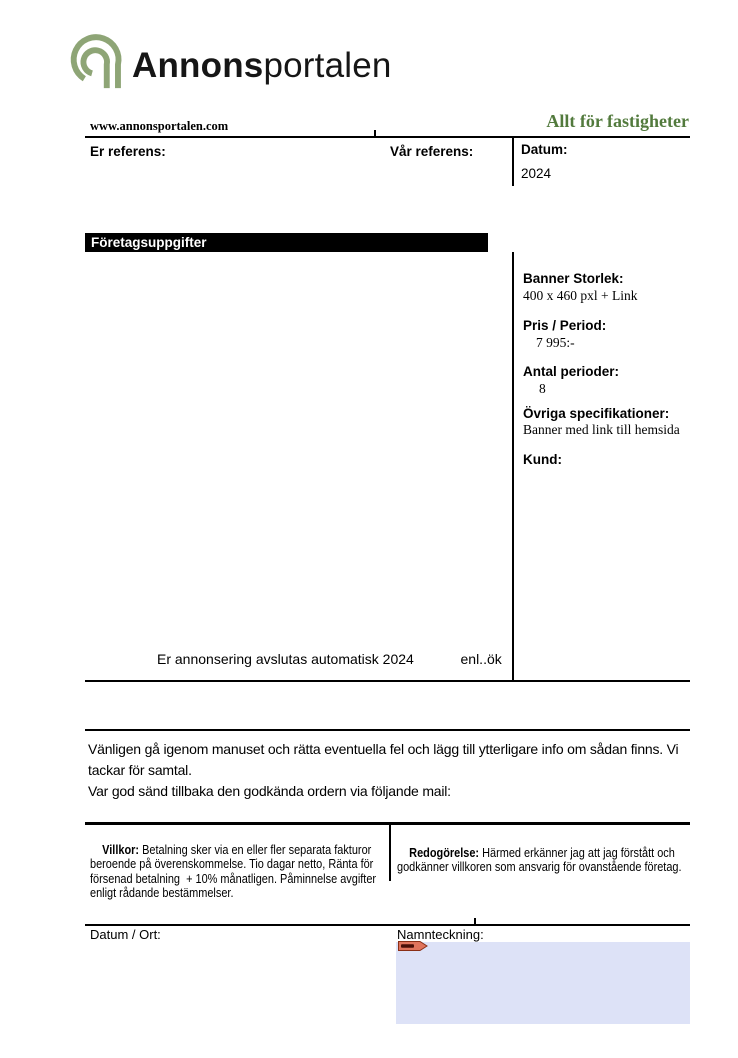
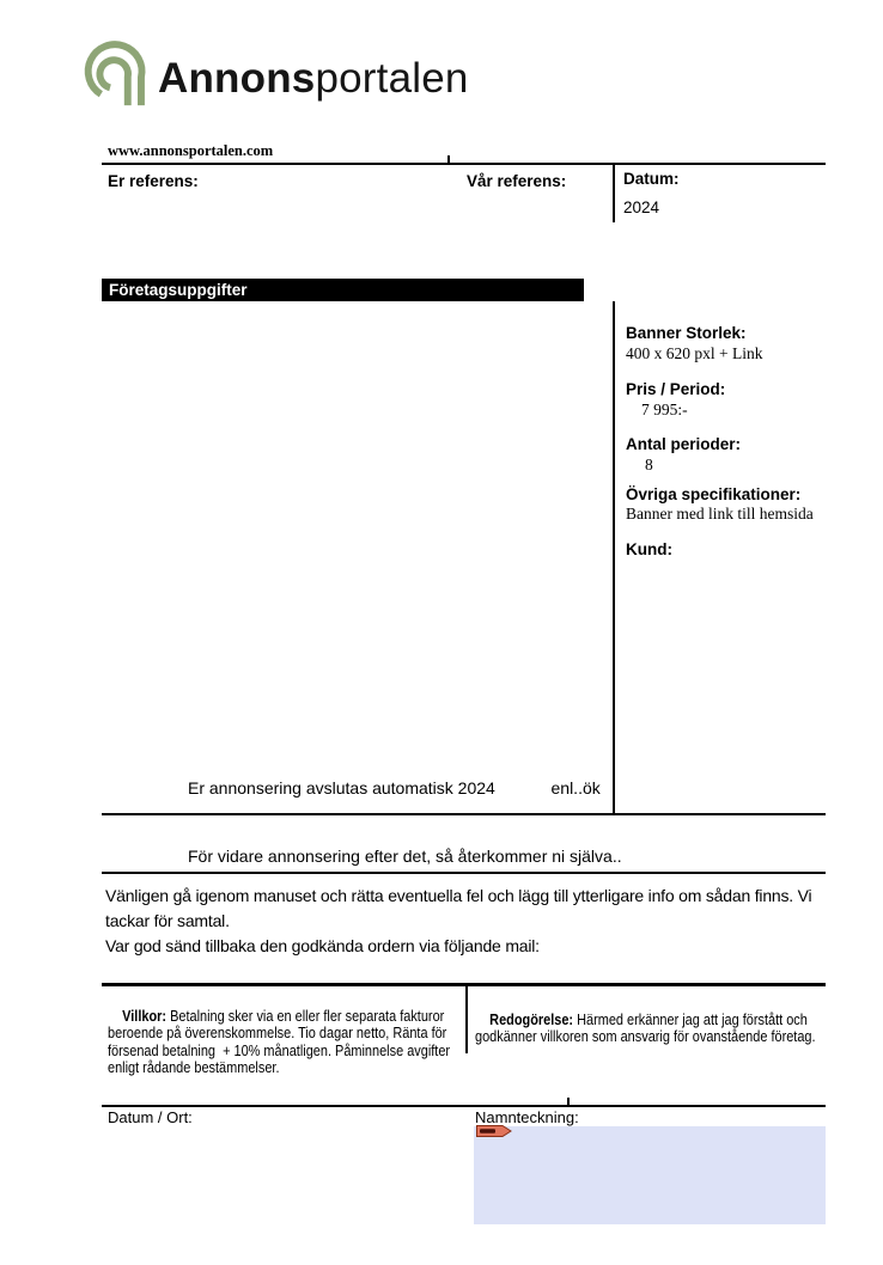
  Annonsportalen
  www.annonsportalen.com
- Allt för fastigheter
  Er referens:
  Vår referens:
  Datum:
  2024
  Företagsuppgifter
  Banner Storlek:
- 400 x 460 pxl + Link
+ 400 x 620 pxl + Link
  Pris / Period:
  7 995:-
  Antal perioder:
  8
  Övriga specifikationer:
  Banner med link till hemsida
  Kund:
  Er annonsering avslutas automatisk 2024 enl..ök
+ För vidare annonsering efter det, så återkommer ni själva..
  Vänligen gå igenom manuset och rätta eventuella fel och lägg till ytterligare info om sådan finns. Vi tackar för samtal.
  Var god sänd tillbaka den godkända ordern via följande mail:
  Villkor: Betalning sker via en eller fler separata fakturor beroende på överenskommelse. Tio dagar netto, Ränta för försenad betalning + 10% månatligen. Påminnelse avgifter enligt rådande bestämmelser.
  Redogörelse: Härmed erkänner jag att jag förstått och godkänner villkoren som ansvarig för ovanstående företag.
  Datum / Ort:
  Namnteckning:
